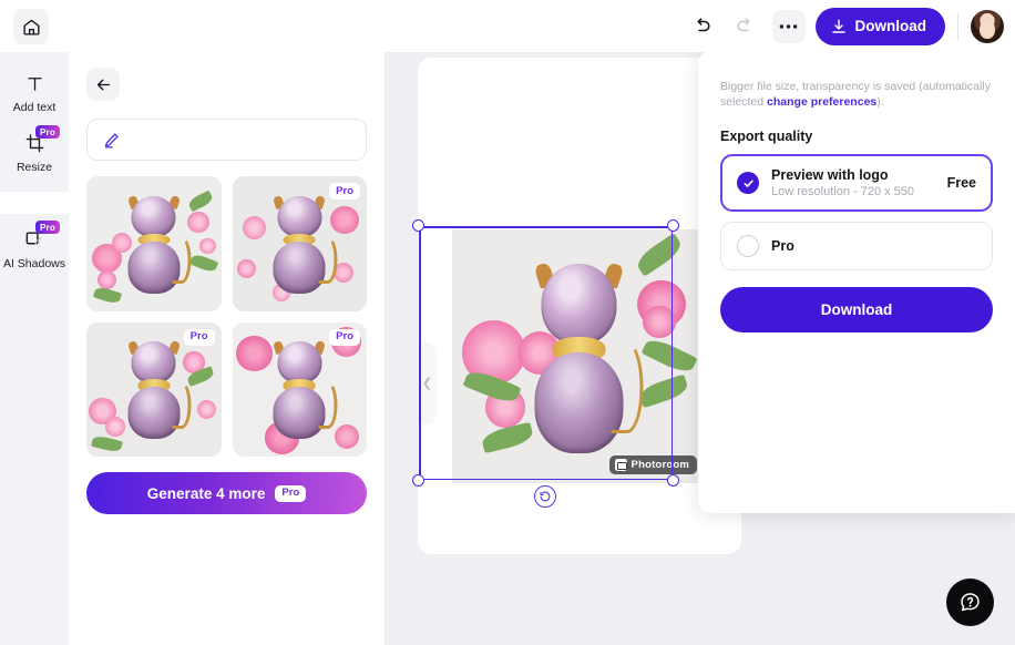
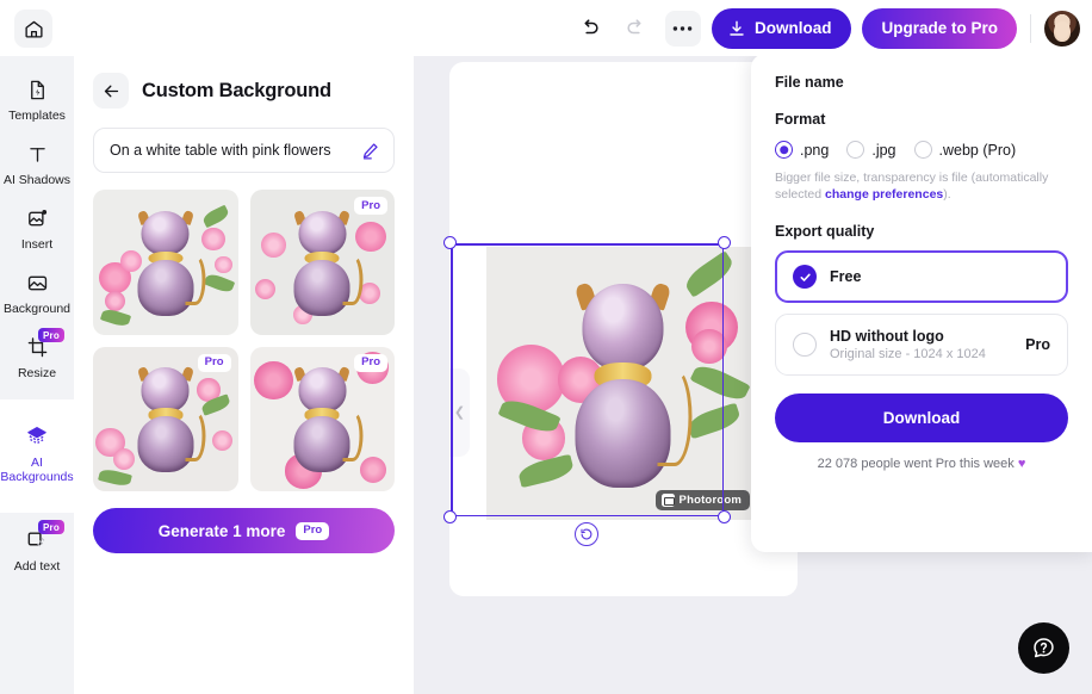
  Download
+ Upgrade to Pro
+ Templates
- Add text
+ AI Shadows
+ Insert
+ Background
  Pro
  Resize
+ AI Backgrounds
  Pro
- AI Shadows
+ Add text
+ Custom Background
+ On a white table with pink flowers
  Pro
  Pro
  Pro
- Generate 4 more
+ Generate 1 more
  Pro
  Photoroom
  ❮
+ File name
+ Format
+ .png
+ .jpg
+ .webp (Pro)
- Bigger file size, transparency is saved (automatically selected change preferences).
+ Bigger file size, transparency is file (automatically selected change preferences).
  Export quality
- Preview with logo
- Low resolution - 720 x 550
  Free
+ HD without logo
+ Original size - 1024 x 1024
  Pro
  Download
+ 22 078 people went Pro this week ♥
